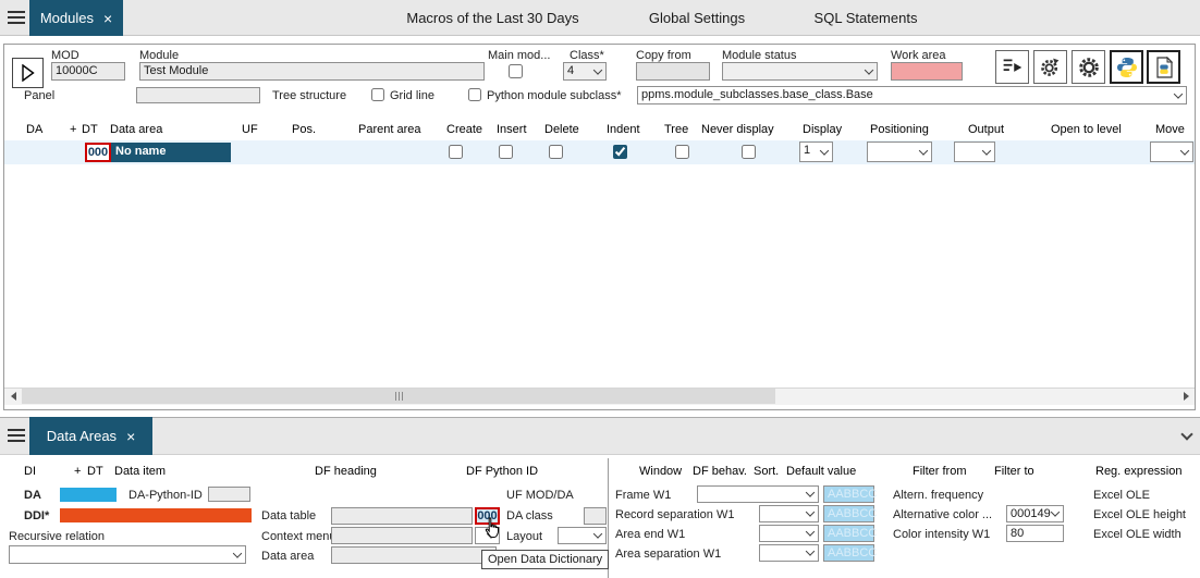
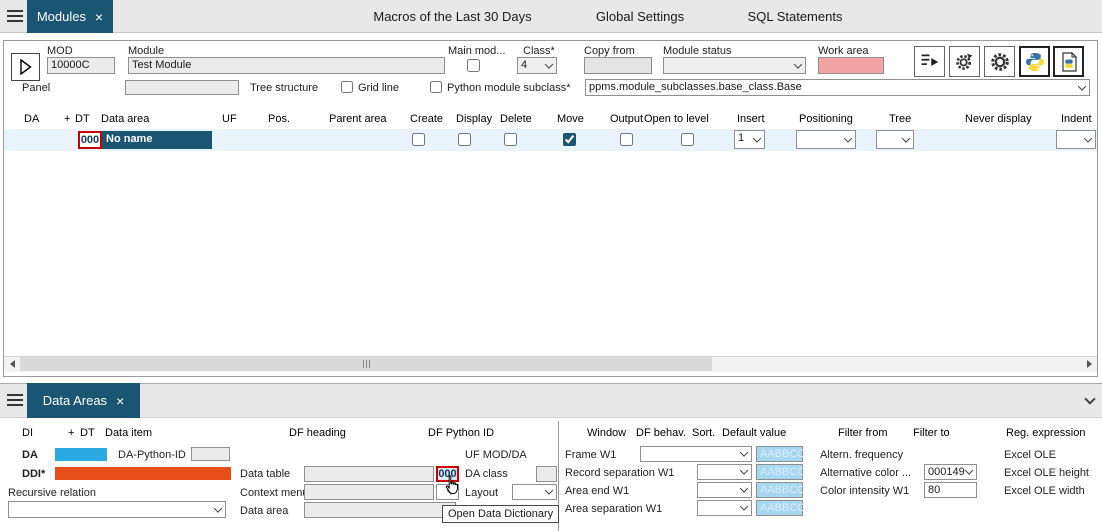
  Modules
  ×
  Macros of the Last 30 Days
  Global Settings
  SQL Statements
  MOD
  Module
  Main mod...
  Class*
  Copy from
  Module status
  Work area
  10000C
  Test Module
  4
  Panel
  Tree structure
  Grid line
  Python module subclass*
  ppms.module_subclasses.base_class.Base
  DA
  +
  DT
  Data area
  UF
  Pos.
  Parent area
  Create
- Insert
+ Display
  Delete
- Indent
+ Move
- Tree
+ Output
- Never display
+ Open to level
- Display
+ Insert
  Positioning
- Output
+ Tree
- Open to level
+ Never display
- Move
+ Indent
  000
  No name
  1
  Data Areas
  ×
  DI
  +
  DT
  Data item
  DF heading
  DF Python ID
  Window
  DF behav.
  Sort.
  Default value
  Filter from
  Filter to
  Reg. expression
  DA
  DA-Python-ID
  UF MOD/DA
  DDI*
  Data table
  000
  DA class
  Recursive relation
  Context men
  Layout
  Data area
  Frame W1
  AABBCC
  Altern. frequency
  Excel OLE
  Record separation W1
  AABBCC
  Alternative color ...
  000149
  Excel OLE height
  Area end W1
  AABBCC
  Color intensity W1
  80
  Excel OLE width
  Area separation W1
  AABBCC
  Open Data Dictionary
